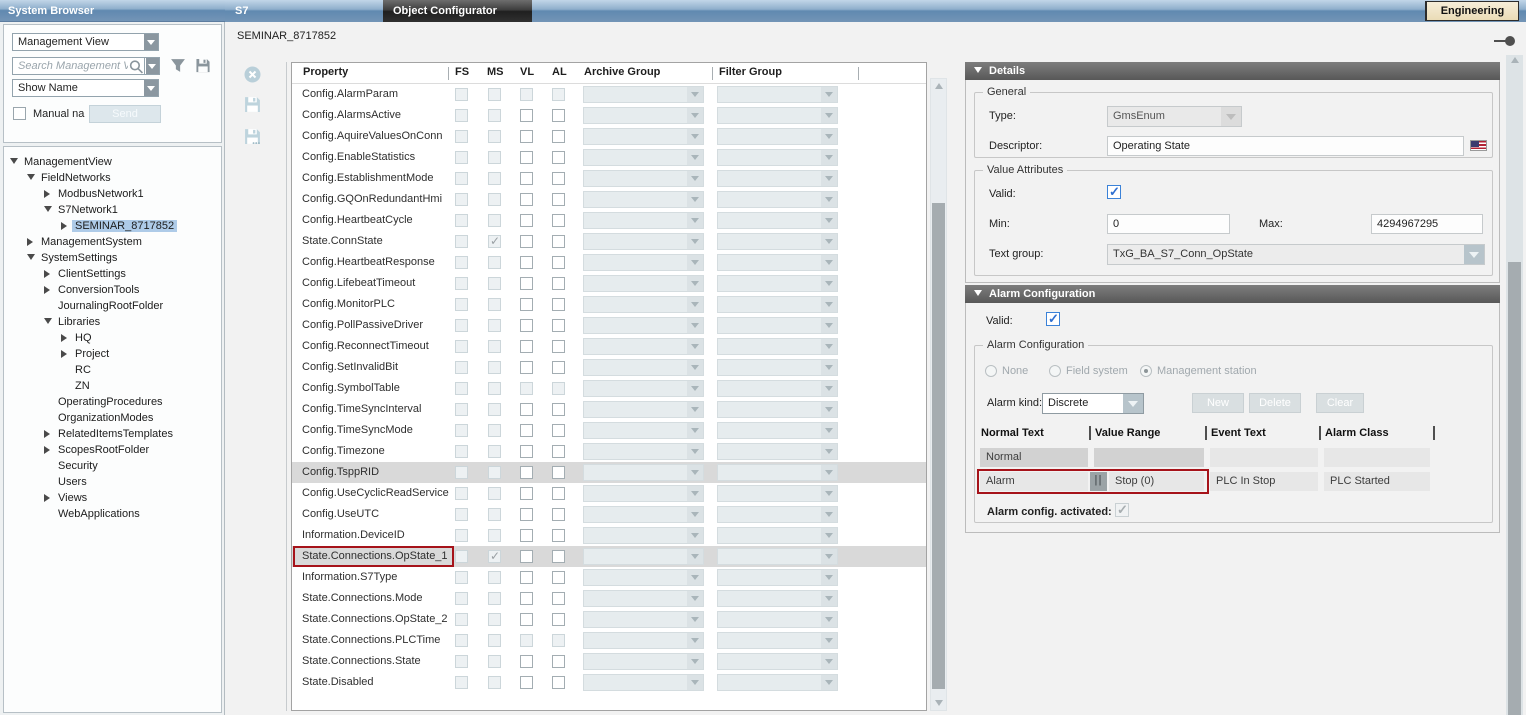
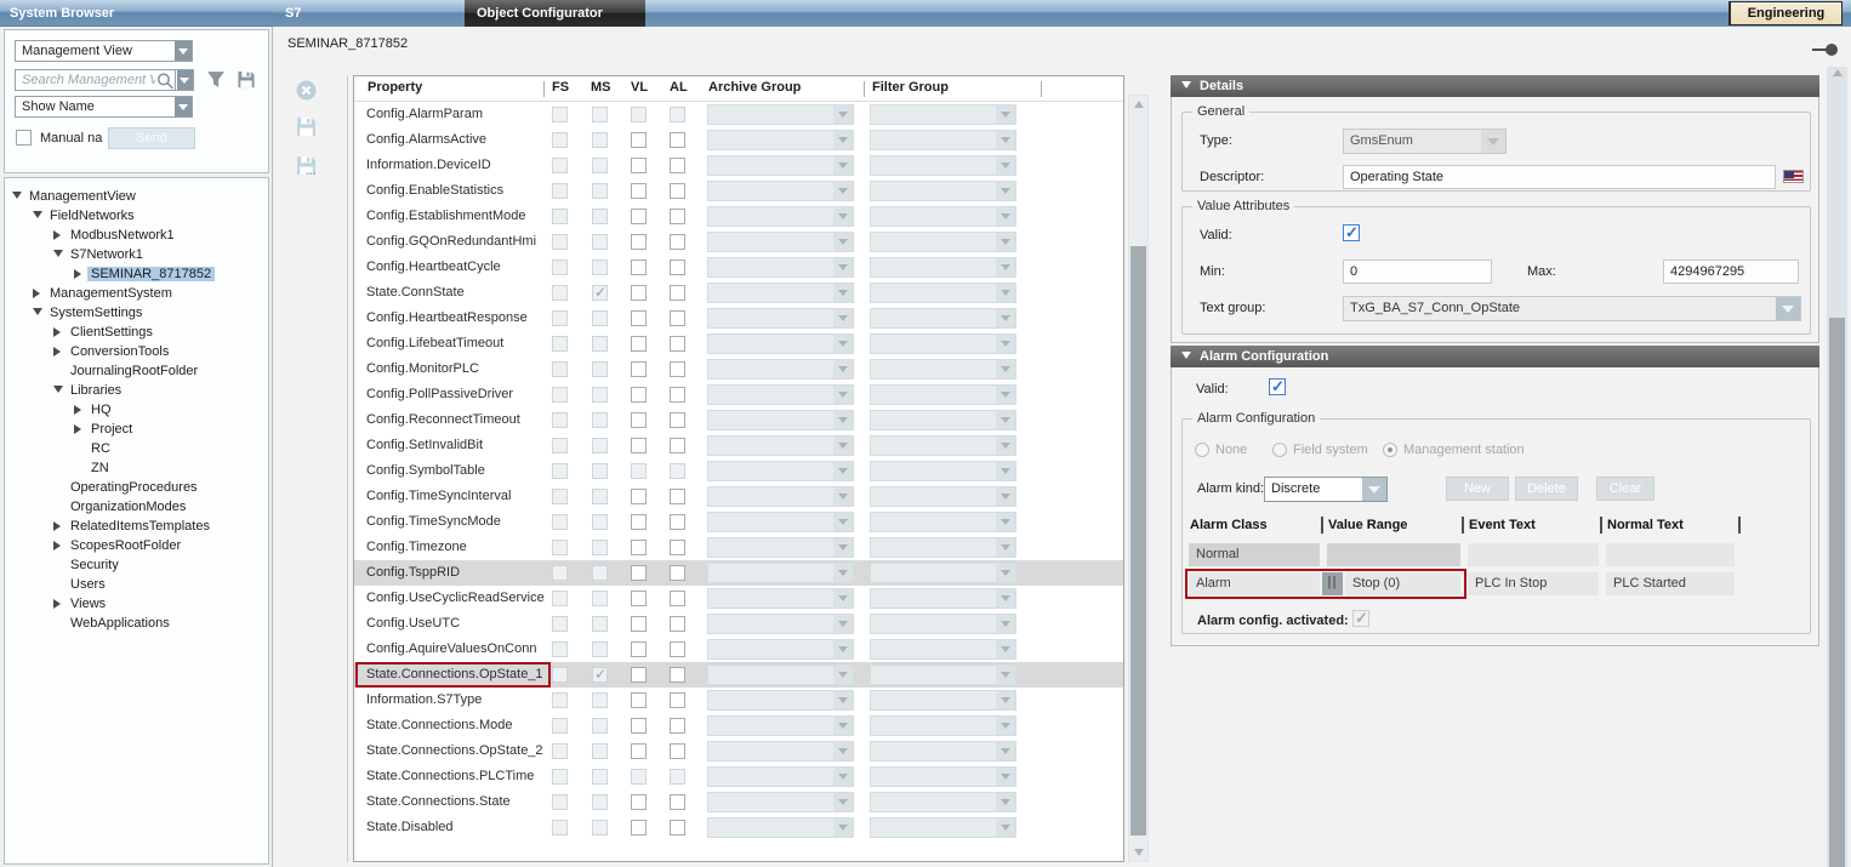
  System Browser
  S7
  Object Configurator
  Engineering
  SEMINAR_8717852
  Management View
  Search Management V
  Show Name
  Manual na
  Send
  ManagementView
  FieldNetworks
  ModbusNetwork1
  S7Network1
  SEMINAR_8717852
  ManagementSystem
  SystemSettings
  ClientSettings
  ConversionTools
  JournalingRootFolder
  Libraries
  HQ
  Project
  RC
  ZN
  OperatingProcedures
  OrganizationModes
  RelatedItemsTemplates
  ScopesRootFolder
  Security
  Users
  Views
  WebApplications
  Property
  FS
  MS
  VL
  AL
  Archive Group
  Filter Group
  Config.AlarmParam
  Config.AlarmsActive
- Config.AquireValuesOnConn
+ Information.DeviceID
  Config.EnableStatistics
  Config.EstablishmentMode
  Config.GQOnRedundantHmi
  Config.HeartbeatCycle
  State.ConnState
  Config.HeartbeatResponse
  Config.LifebeatTimeout
  Config.MonitorPLC
  Config.PollPassiveDriver
  Config.ReconnectTimeout
  Config.SetInvalidBit
  Config.SymbolTable
  Config.TimeSyncInterval
  Config.TimeSyncMode
  Config.Timezone
  Config.TsppRID
  Config.UseCyclicReadService
  Config.UseUTC
- Information.DeviceID
+ Config.AquireValuesOnConn
  State.Connections.OpState_1
  Information.S7Type
  State.Connections.Mode
  State.Connections.OpState_2
  State.Connections.PLCTime
  State.Connections.State
  State.Disabled
  Details
  General
  Type:
  GmsEnum
  Descriptor:
  Operating State
  Value Attributes
  Valid:
  Min:
  0
  Max:
  4294967295
  Text group:
  TxG_BA_S7_Conn_OpState
  Alarm Configuration
  Valid:
  Alarm Configuration
  None
  Field system
  Management station
  Alarm kind:
  Discrete
  New
  Delete
  Clear
- Normal Text
+ Alarm Class
  Value Range
  Event Text
- Alarm Class
+ Normal Text
  Normal
  Alarm
  ||
  Stop (0)
  PLC In Stop
  PLC Started
  Alarm config. activated:
